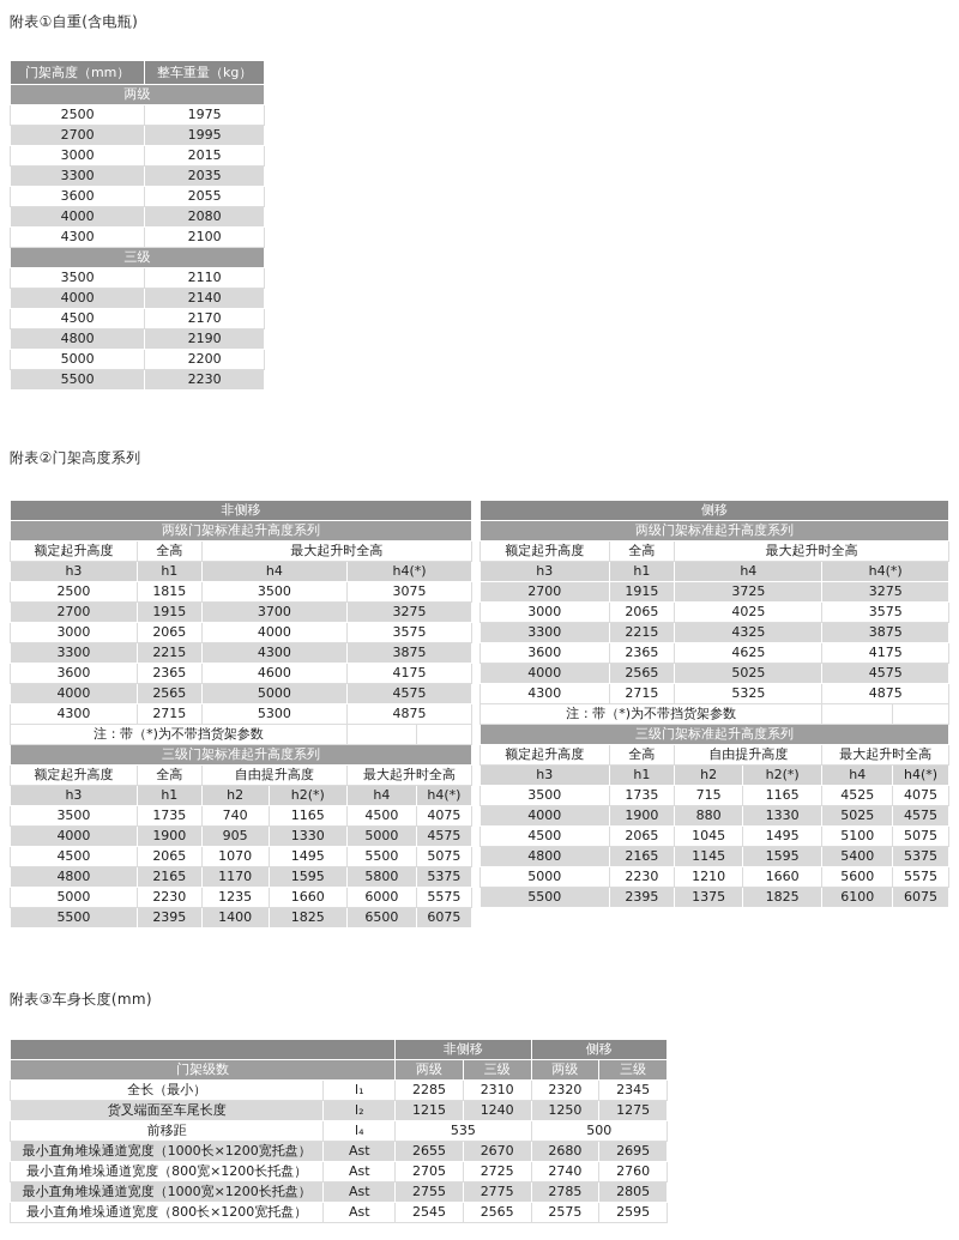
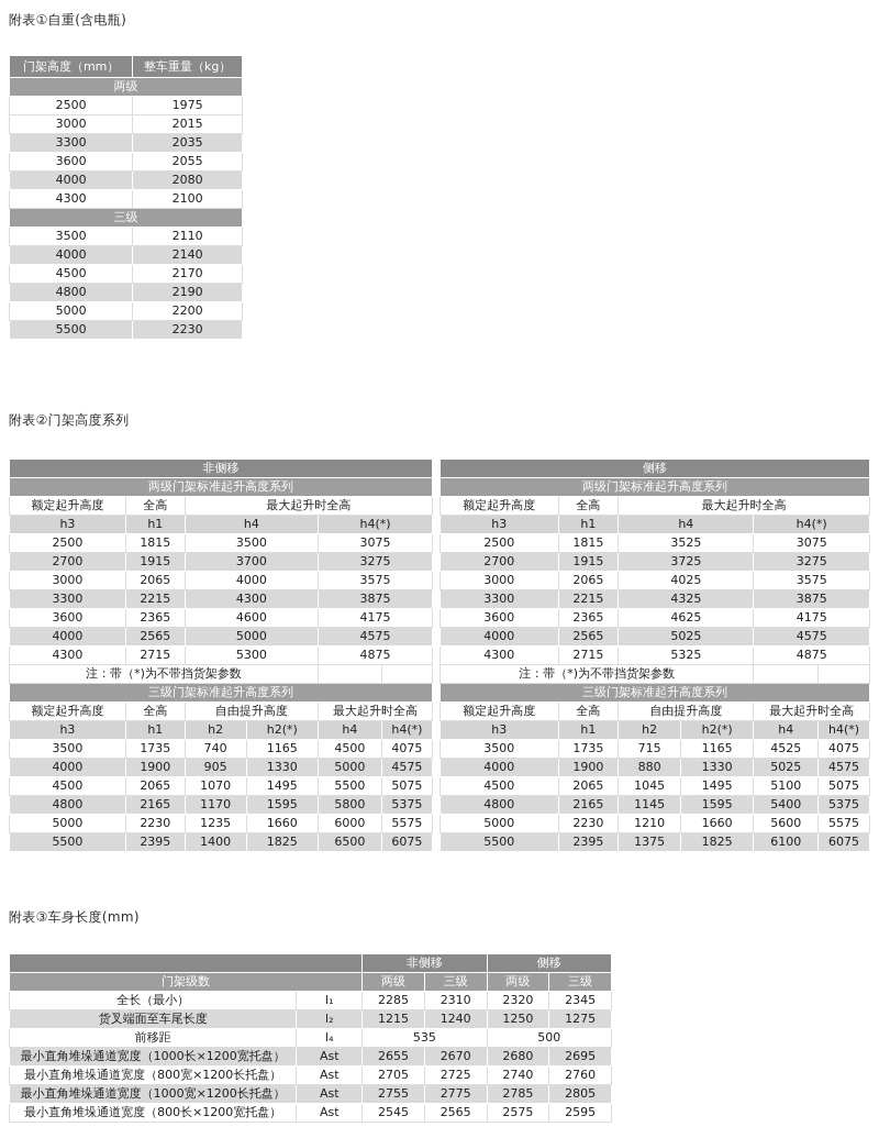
  附表①自重(含电瓶)
  门架高度（mm）	整车重量（kg）
  两级
  2500	1975
- 2700	1995
  3000	2015
  3300	2035
  3600	2055
  4000	2080
  4300	2100
  三级
  3500	2110
  4000	2140
  4500	2170
  4800	2190
  5000	2200
  5500	2230
  附表②门架高度系列
  非侧移
  两级门架标准起升高度系列
  额定起升高度	全高	最大起升时全高
  h3	h1	h4	h4(*)
  2500	1815	3500	3075
  2700	1915	3700	3275
  3000	2065	4000	3575
  3300	2215	4300	3875
  3600	2365	4600	4175
  4000	2565	5000	4575
  4300	2715	5300	4875
  注：带（*)为不带挡货架参数
  三级门架标准起升高度系列
  额定起升高度	全高	自由提升高度	最大起升时全高
  h3	h1	h2	h2(*)	h4	h4(*)
  3500	1735	740	1165	4500	4075
  4000	1900	905	1330	5000	4575
  4500	2065	1070	1495	5500	5075
  4800	2165	1170	1595	5800	5375
  5000	2230	1235	1660	6000	5575
  5500	2395	1400	1825	6500	6075
  侧移
  两级门架标准起升高度系列
  额定起升高度	全高	最大起升时全高
  h3	h1	h4	h4(*)
+ 2500	1815	3525	3075
  2700	1915	3725	3275
  3000	2065	4025	3575
  3300	2215	4325	3875
  3600	2365	4625	4175
  4000	2565	5025	4575
  4300	2715	5325	4875
  注：带（*)为不带挡货架参数
  三级门架标准起升高度系列
  额定起升高度	全高	自由提升高度	最大起升时全高
  h3	h1	h2	h2(*)	h4	h4(*)
  3500	1735	715	1165	4525	4075
  4000	1900	880	1330	5025	4575
  4500	2065	1045	1495	5100	5075
  4800	2165	1145	1595	5400	5375
  5000	2230	1210	1660	5600	5575
  5500	2395	1375	1825	6100	6075
  附表③车身长度(mm)
  	非侧移	侧移
  门架级数	两级	三级	两级	三级
  全长（最小）	l₁	2285	2310	2320	2345
  货叉端面至车尾长度	l₂	1215	1240	1250	1275
  前移距	l₄	535	500
  最小直角堆垛通道宽度（1000长×1200宽托盘）	Ast	2655	2670	2680	2695
  最小直角堆垛通道宽度（800宽×1200长托盘）	Ast	2705	2725	2740	2760
  最小直角堆垛通道宽度（1000宽×1200长托盘）	Ast	2755	2775	2785	2805
  最小直角堆垛通道宽度（800长×1200宽托盘）	Ast	2545	2565	2575	2595
